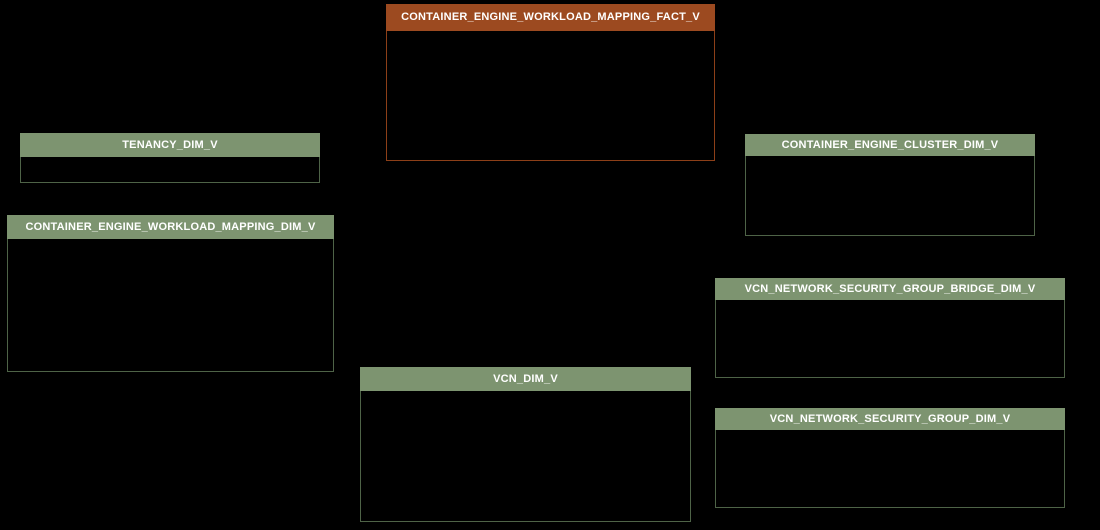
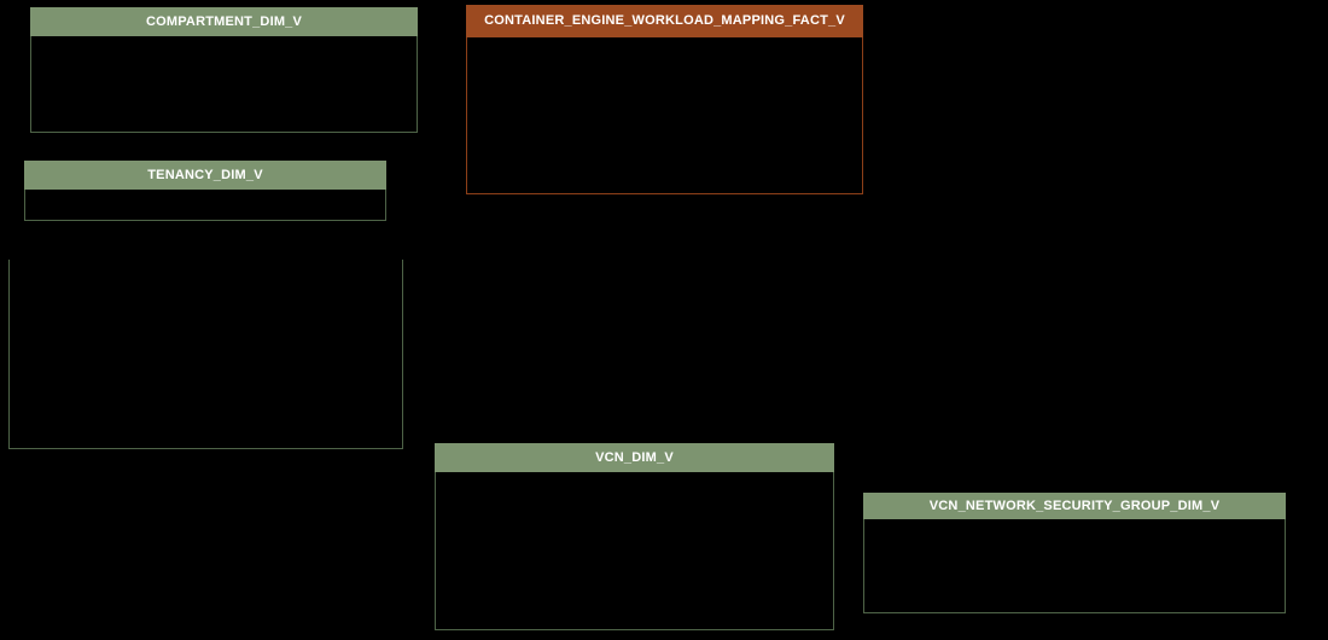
+ COMPARTMENT_DIM_V
  CONTAINER_ENGINE_WORKLOAD_MAPPING_FACT_V
  TENANCY_DIM_V
- CONTAINER_ENGINE_CLUSTER_DIM_V
- CONTAINER_ENGINE_WORKLOAD_MAPPING_DIM_V
- VCN_NETWORK_SECURITY_GROUP_BRIDGE_DIM_V
  VCN_DIM_V
  VCN_NETWORK_SECURITY_GROUP_DIM_V
